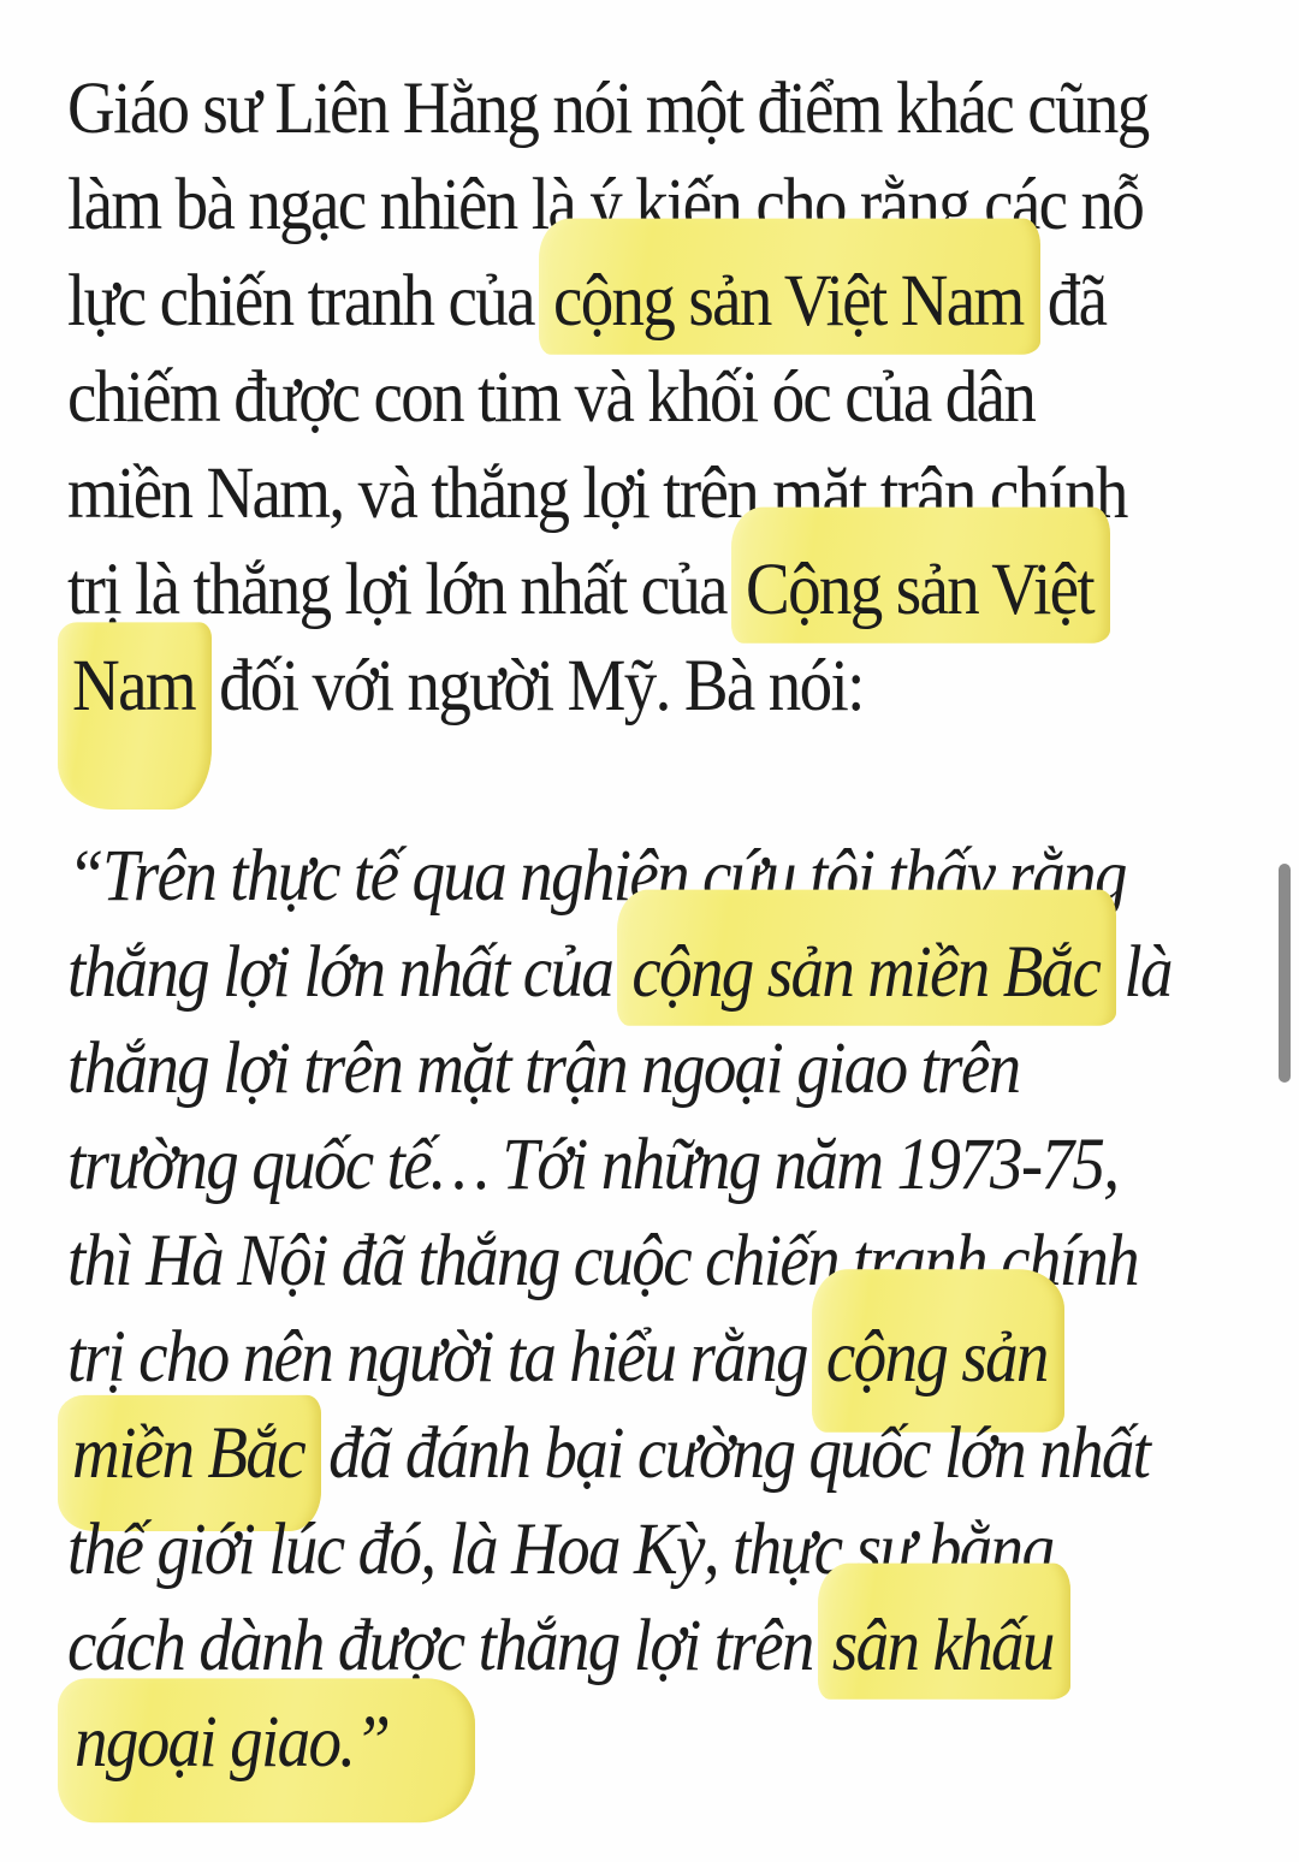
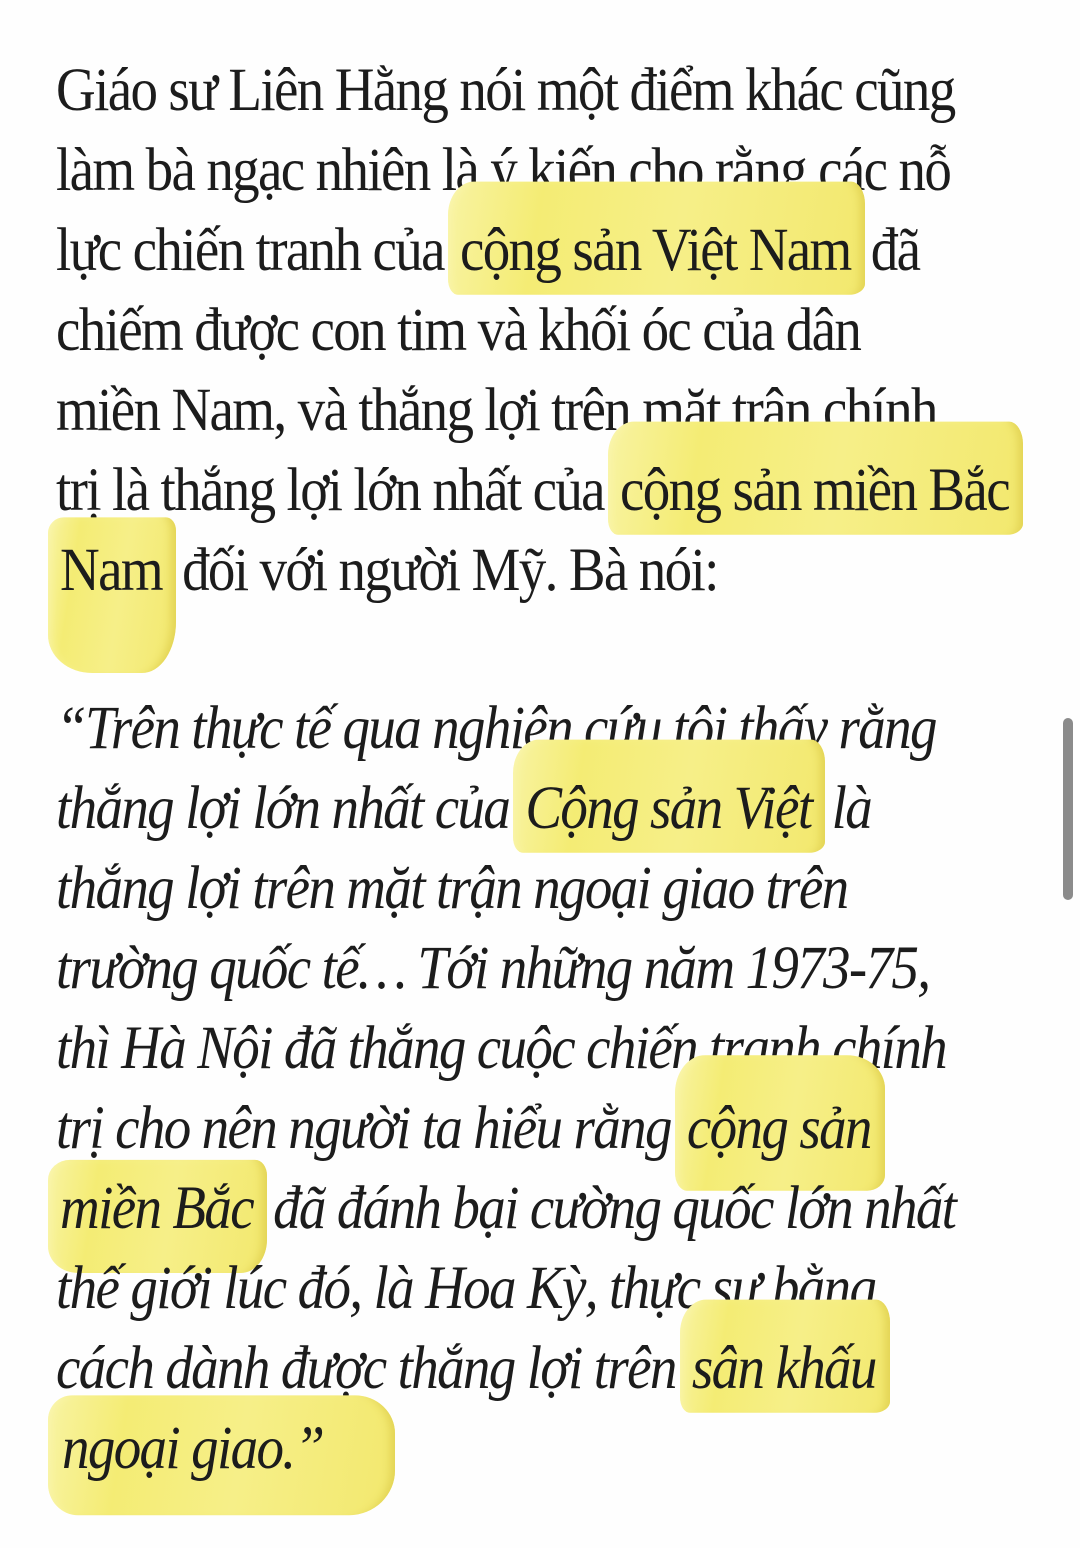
  Giáo sư Liên Hằng nói một điểm khác cũng
  làm bà ngạc nhiên là ý kiến cho rằng các nỗ
  lực chiến tranh của cộng sản Việt Nam đã
  chiếm được con tim và khối óc của dân
  miền Nam, và thắng lợi trên mặt trận chính
- trị là thắng lợi lớn nhất của Cộng sản Việt
+ trị là thắng lợi lớn nhất của cộng sản miền Bắc
  Nam đối với người Mỹ. Bà nói:
  “Trên thực tế qua nghiên cứu tôi thấy rằng
- thắng lợi lớn nhất của cộng sản miền Bắc là
+ thắng lợi lớn nhất của Cộng sản Việt là
  thắng lợi trên mặt trận ngoại giao trên
  trường quốc tế… Tới những năm 1973-75,
  thì Hà Nội đã thắng cuộc chiến tranh chính
  trị cho nên người ta hiểu rằng cộng sản
  miền Bắc đã đánh bại cường quốc lớn nhất
  thế giới lúc đó, là Hoa Kỳ, thực sự bằng
  cách dành được thắng lợi trên sân khấu
  ngoại giao.”
